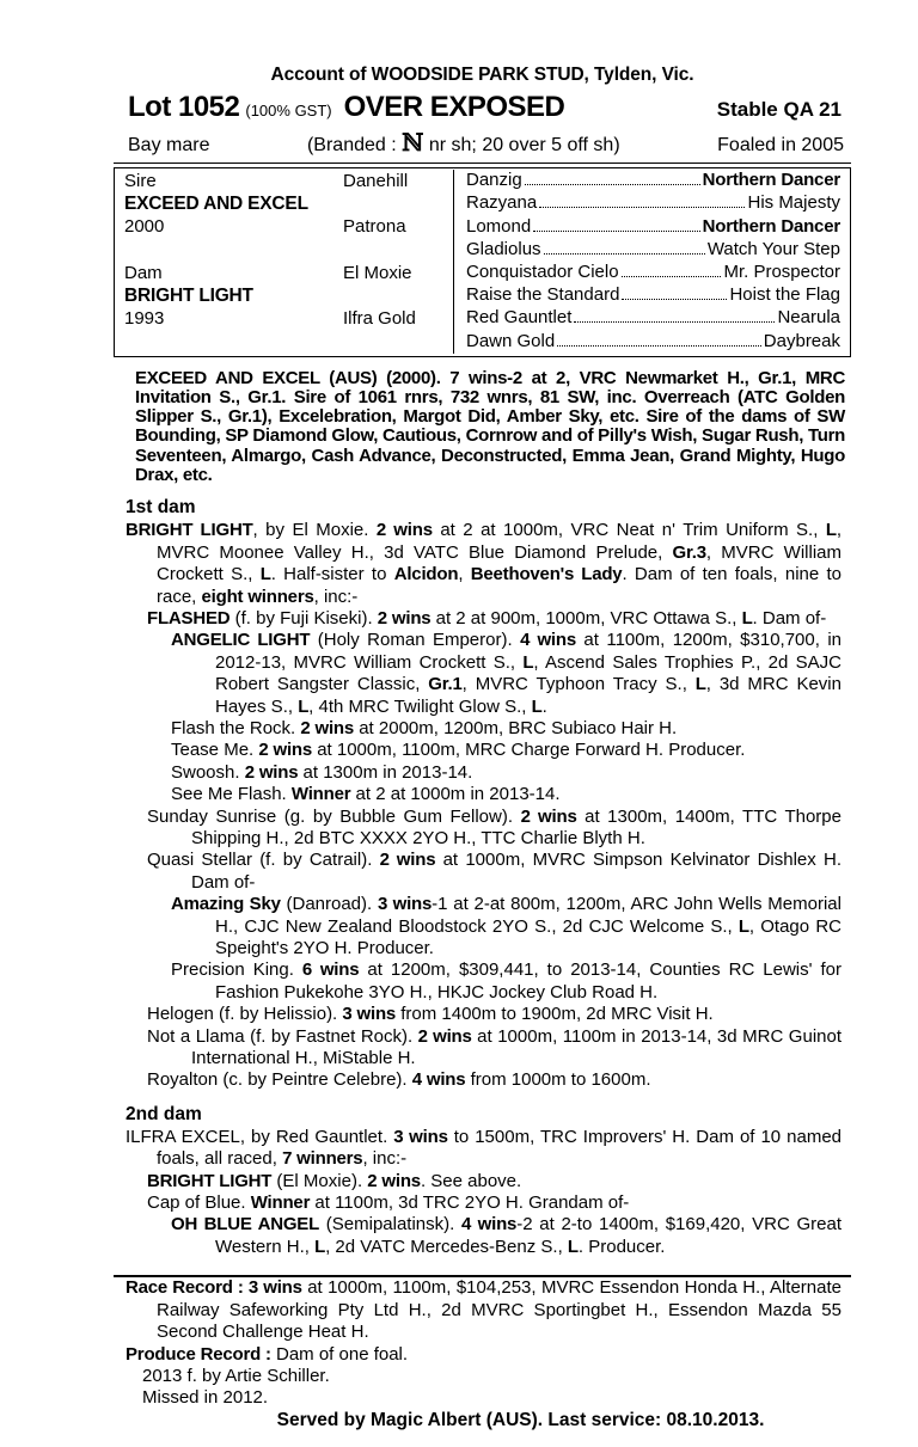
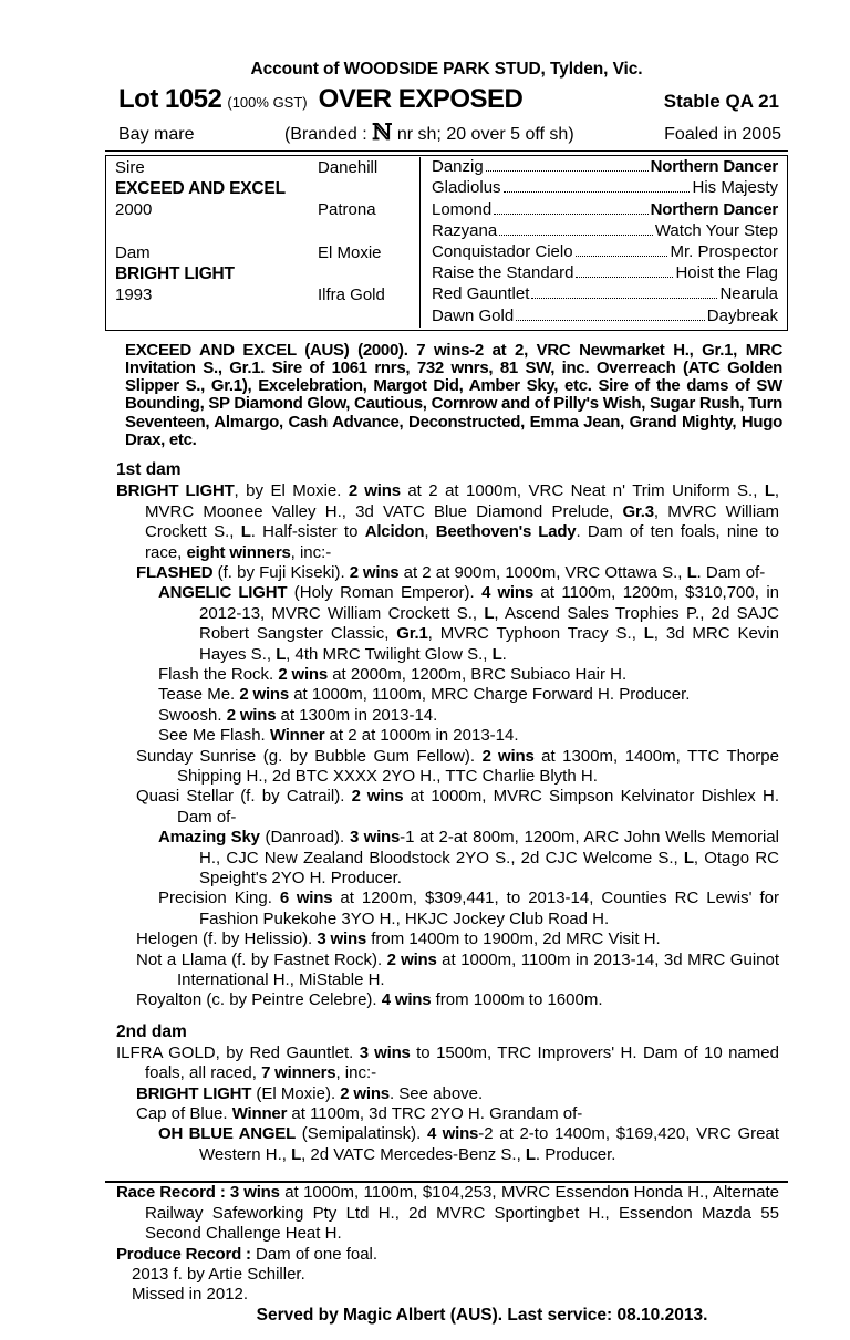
  Account of WOODSIDE PARK STUD, Tylden, Vic.
  Lot 1052
  (100% GST)
  OVER EXPOSED
  Stable QA 21
  Bay mare
  (Branded : ℕ nr sh; 20 over 5 off sh)
  Foaled in 2005
  Sire
  EXCEED AND EXCEL
  2000
  Dam
  BRIGHT LIGHT
  1993
  Danehill
  Patrona
  El Moxie
  Ilfra Gold
  Danzig
  Northern Dancer
- Razyana
+ Gladiolus
  His Majesty
  Lomond
  Northern Dancer
- Gladiolus
+ Razyana
  Watch Your Step
  Conquistador Cielo
  Mr. Prospector
  Raise the Standard
  Hoist the Flag
  Red Gauntlet
  Nearula
  Dawn Gold
  Daybreak
  EXCEED AND EXCEL (AUS) (2000). 7 wins-2 at 2, VRC Newmarket H., Gr.1, MRC Invitation S., Gr.1. Sire of 1061 rnrs, 732 wnrs, 81 SW, inc. Overreach (ATC Golden Slipper S., Gr.1), Excelebration, Margot Did, Amber Sky, etc. Sire of the dams of SW Bounding, SP Diamond Glow, Cautious, Cornrow and of Pilly's Wish, Sugar Rush, Turn Seventeen, Almargo, Cash Advance, Deconstructed, Emma Jean, Grand Mighty, Hugo Drax, etc.
  1st dam
  BRIGHT LIGHT, by El Moxie. 2 wins at 2 at 1000m, VRC Neat n' Trim Uniform S., L, MVRC Moonee Valley H., 3d VATC Blue Diamond Prelude, Gr.3, MVRC William Crockett S., L. Half-sister to Alcidon, Beethoven's Lady. Dam of ten foals, nine to race, eight winners, inc:-
  FLASHED (f. by Fuji Kiseki). 2 wins at 2 at 900m, 1000m, VRC Ottawa S., L. Dam of-
  ANGELIC LIGHT (Holy Roman Emperor). 4 wins at 1100m, 1200m, $310,700, in 2012-13, MVRC William Crockett S., L, Ascend Sales Trophies P., 2d SAJC Robert Sangster Classic, Gr.1, MVRC Typhoon Tracy S., L, 3d MRC Kevin Hayes S., L, 4th MRC Twilight Glow S., L.
  Flash the Rock. 2 wins at 2000m, 1200m, BRC Subiaco Hair H.
  Tease Me. 2 wins at 1000m, 1100m, MRC Charge Forward H. Producer.
  Swoosh. 2 wins at 1300m in 2013-14.
  See Me Flash. Winner at 2 at 1000m in 2013-14.
  Sunday Sunrise (g. by Bubble Gum Fellow). 2 wins at 1300m, 1400m, TTC Thorpe Shipping H., 2d BTC XXXX 2YO H., TTC Charlie Blyth H.
  Quasi Stellar (f. by Catrail). 2 wins at 1000m, MVRC Simpson Kelvinator Dishlex H. Dam of-
  Amazing Sky (Danroad). 3 wins-1 at 2-at 800m, 1200m, ARC John Wells Memorial H., CJC New Zealand Bloodstock 2YO S., 2d CJC Welcome S., L, Otago RC Speight's 2YO H. Producer.
  Precision King. 6 wins at 1200m, $309,441, to 2013-14, Counties RC Lewis' for Fashion Pukekohe 3YO H., HKJC Jockey Club Road H.
  Helogen (f. by Helissio). 3 wins from 1400m to 1900m, 2d MRC Visit H.
  Not a Llama (f. by Fastnet Rock). 2 wins at 1000m, 1100m in 2013-14, 3d MRC Guinot International H., MiStable H.
  Royalton (c. by Peintre Celebre). 4 wins from 1000m to 1600m.
  2nd dam
- ILFRA EXCEL, by Red Gauntlet. 3 wins to 1500m, TRC Improvers' H. Dam of 10 named foals, all raced, 7 winners, inc:-
+ ILFRA GOLD, by Red Gauntlet. 3 wins to 1500m, TRC Improvers' H. Dam of 10 named foals, all raced, 7 winners, inc:-
  BRIGHT LIGHT (El Moxie). 2 wins. See above.
  Cap of Blue. Winner at 1100m, 3d TRC 2YO H. Grandam of-
  OH BLUE ANGEL (Semipalatinsk). 4 wins-2 at 2-to 1400m, $169,420, VRC Great Western H., L, 2d VATC Mercedes-Benz S., L. Producer.
  Race Record : 3 wins at 1000m, 1100m, $104,253, MVRC Essendon Honda H., Alternate Railway Safeworking Pty Ltd H., 2d MVRC Sportingbet H., Essendon Mazda 55 Second Challenge Heat H.
  Produce Record : Dam of one foal.
  2013 f. by Artie Schiller.
  Missed in 2012.
  Served by Magic Albert (AUS). Last service: 08.10.2013.
